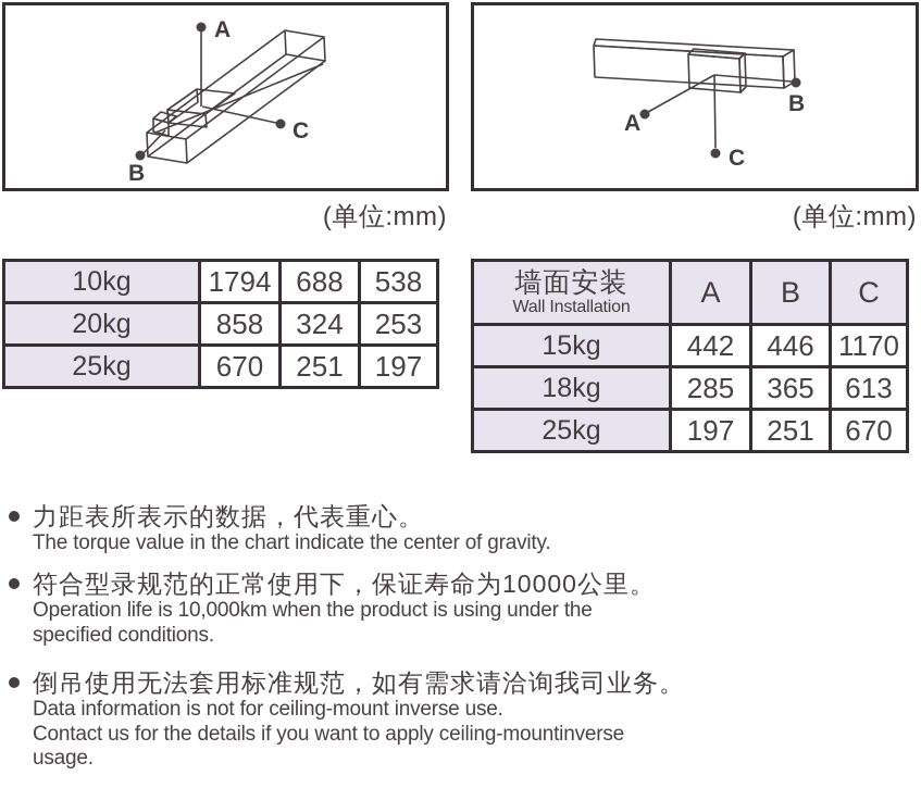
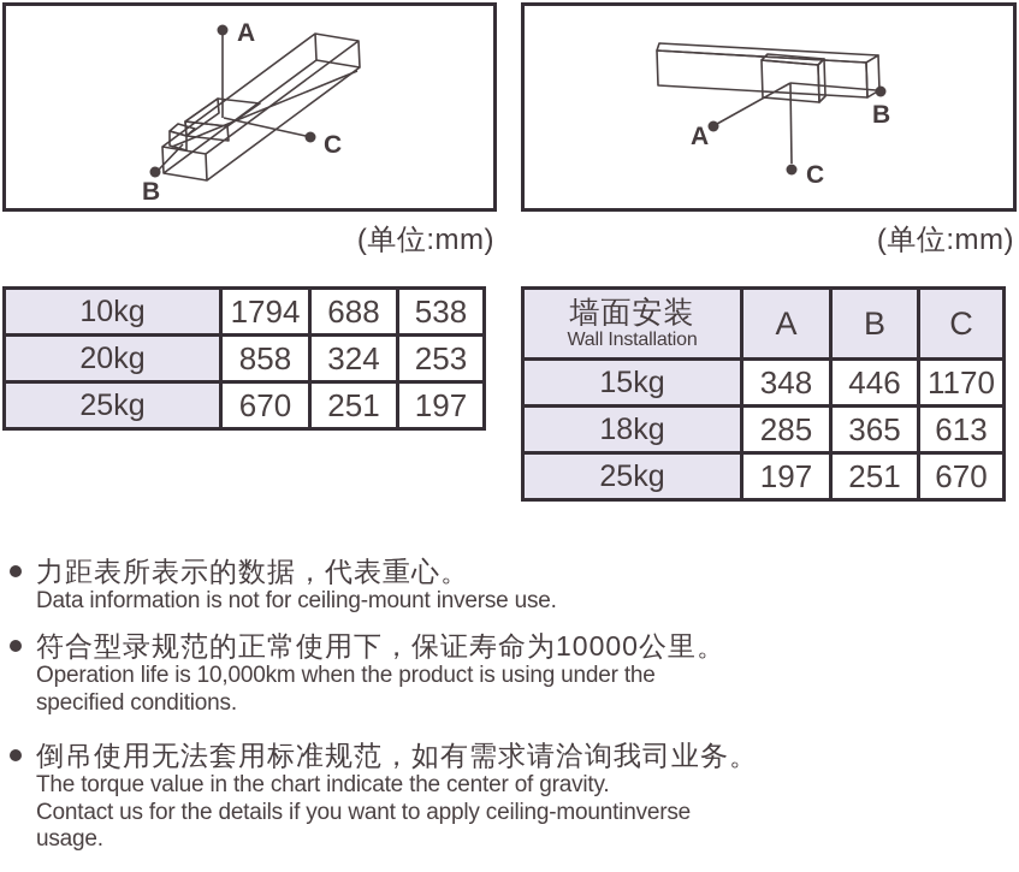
  A
  B
  C
  A
  B
  C
  (单位:mm)
  (单位:mm)
  10kg	1794	688	538
  20kg	858	324	253
  25kg	670	251	197
  墙面安装 Wall Installation	A	B	C
- 15kg	442	446	1170
+ 15kg	348	446	1170
  18kg	285	365	613
  25kg	197	251	670
  力距表所表示的数据，代表重心。
- The torque value in the chart indicate the center of gravity.
+ Data information is not for ceiling-mount inverse use.
  符合型录规范的正常使用下，保证寿命为10000公里。
  Operation life is 10,000km when the product is using under the
  specified conditions.
  倒吊使用无法套用标准规范，如有需求请洽询我司业务。
- Data information is not for ceiling-mount inverse use.
+ The torque value in the chart indicate the center of gravity.
  Contact us for the details if you want to apply ceiling-mountinverse
  usage.
